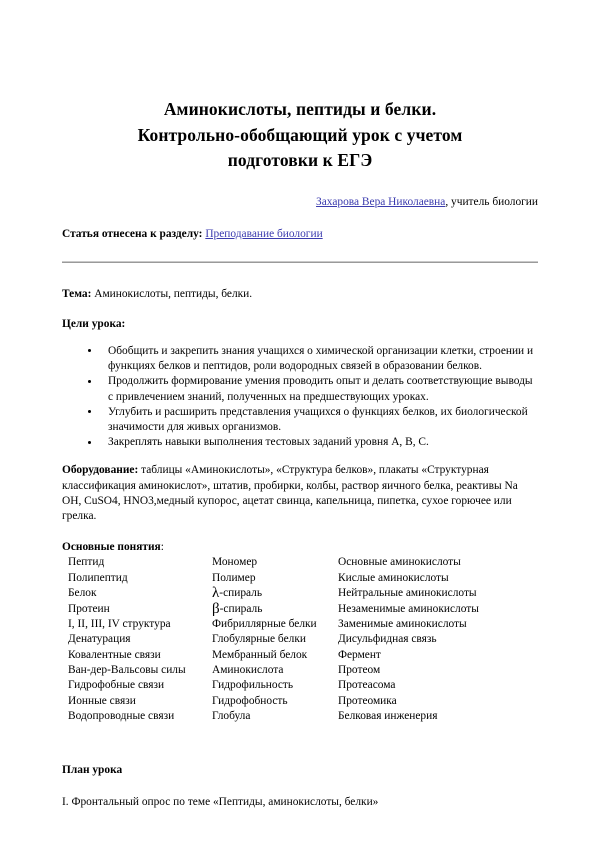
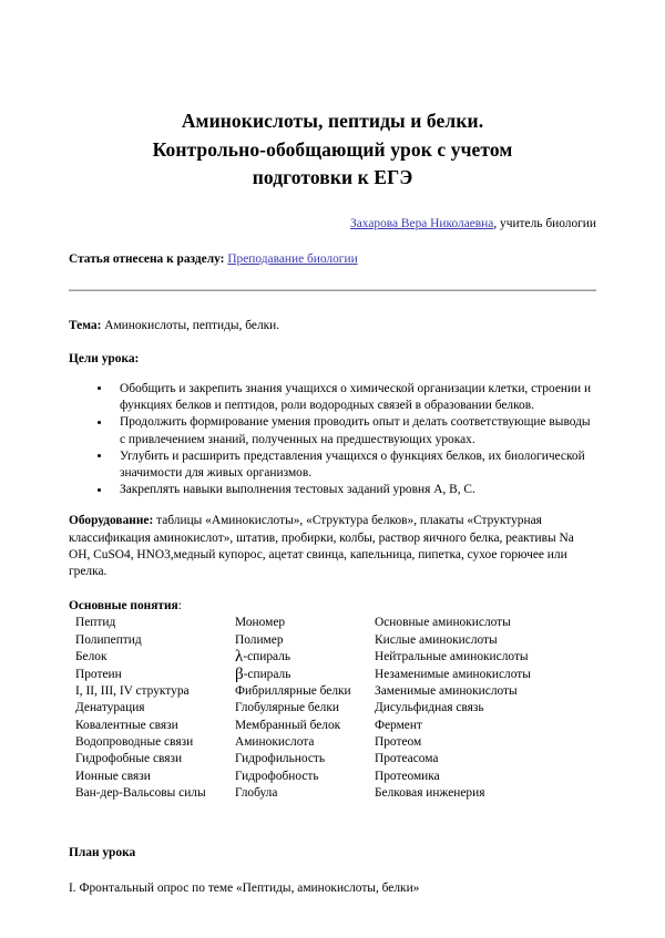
  Аминокислоты, пептиды и белки.
  Контрольно-обобщающий урок с учетом
  подготовки к ЕГЭ
  Захарова Вера Николаевна, учитель биологии
  Статья отнесена к разделу: Преподавание биологии
  Тема: Аминокислоты, пептиды, белки.
  Цели урока:
  Обобщить и закрепить знания учащихся о химической организации клетки, строении и функциях белков и пептидов, роли водородных связей в образовании белков.
  Продолжить формирование умения проводить опыт и делать соответствующие выводы с привлечением знаний, полученных на предшествующих уроках.
  Углубить и расширить представления учащихся о функциях белков, их биологической значимости для живых организмов.
  Закреплять навыки выполнения тестовых заданий уровня А, В, С.
  Оборудование: таблицы «Аминокислоты», «Структура белков», плакаты «Структурная классификация аминокислот», штатив, пробирки, колбы, раствор яичного белка, реактивы Na OH, CuSO4, HNO3,медный купорос, ацетат свинца, капельница, пипетка, сухое горючее или грелка.
  Основные понятия:
  Пептид
  Полипептид
  Белок
  Протеин
  I, II, III, IV структура
  Денатурация
  Ковалентные связи
- Ван-дер-Вальсовы силы
+ Водопроводные связи
  Гидрофобные связи
  Ионные связи
- Водопроводные связи
+ Ван-дер-Вальсовы силы
  Мономер
  Полимер
  λ-спираль
  β-спираль
  Фибриллярные белки
  Глобулярные белки
  Мембранный белок
  Аминокислота
  Гидрофильность
  Гидрофобность
  Глобула
  Основные аминокислоты
  Кислые аминокислоты
  Нейтральные аминокислоты
  Незаменимые аминокислоты
  Заменимые аминокислоты
  Дисульфидная связь
  Фермент
  Протеом
  Протеасома
  Протеомика
  Белковая инженерия
  План урока
  I. Фронтальный опрос по теме «Пептиды, аминокислоты, белки»
